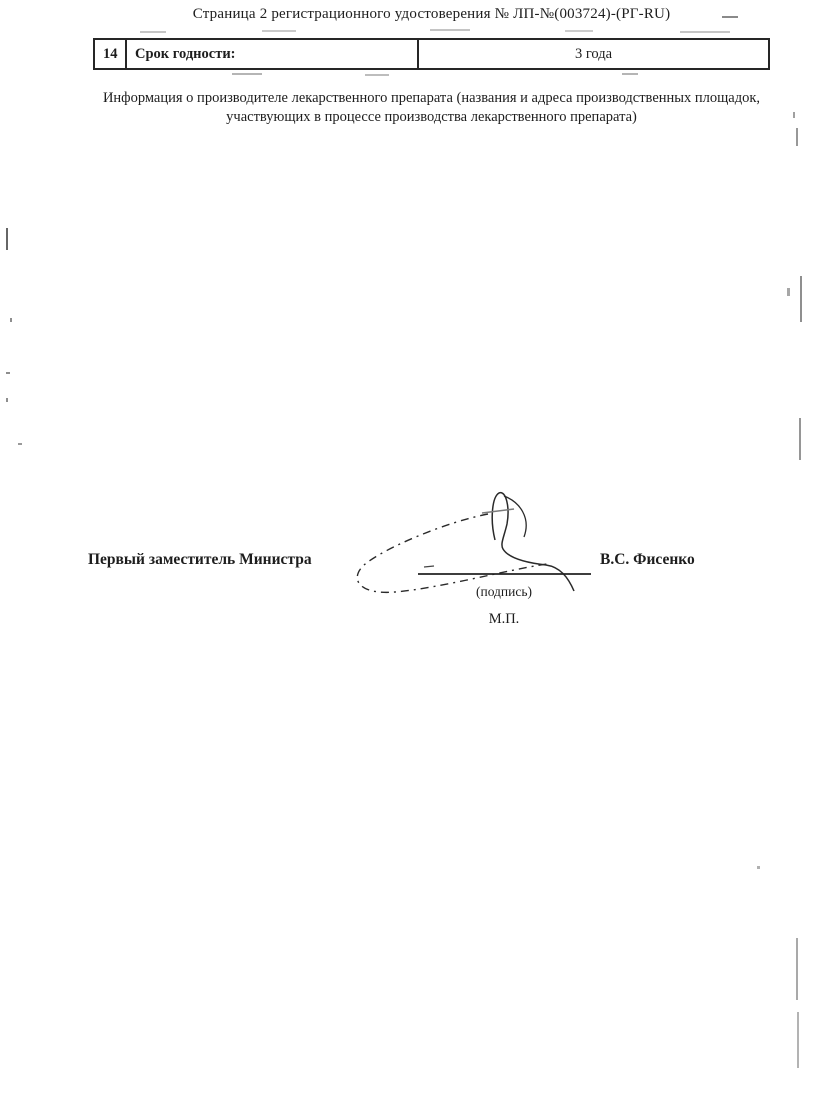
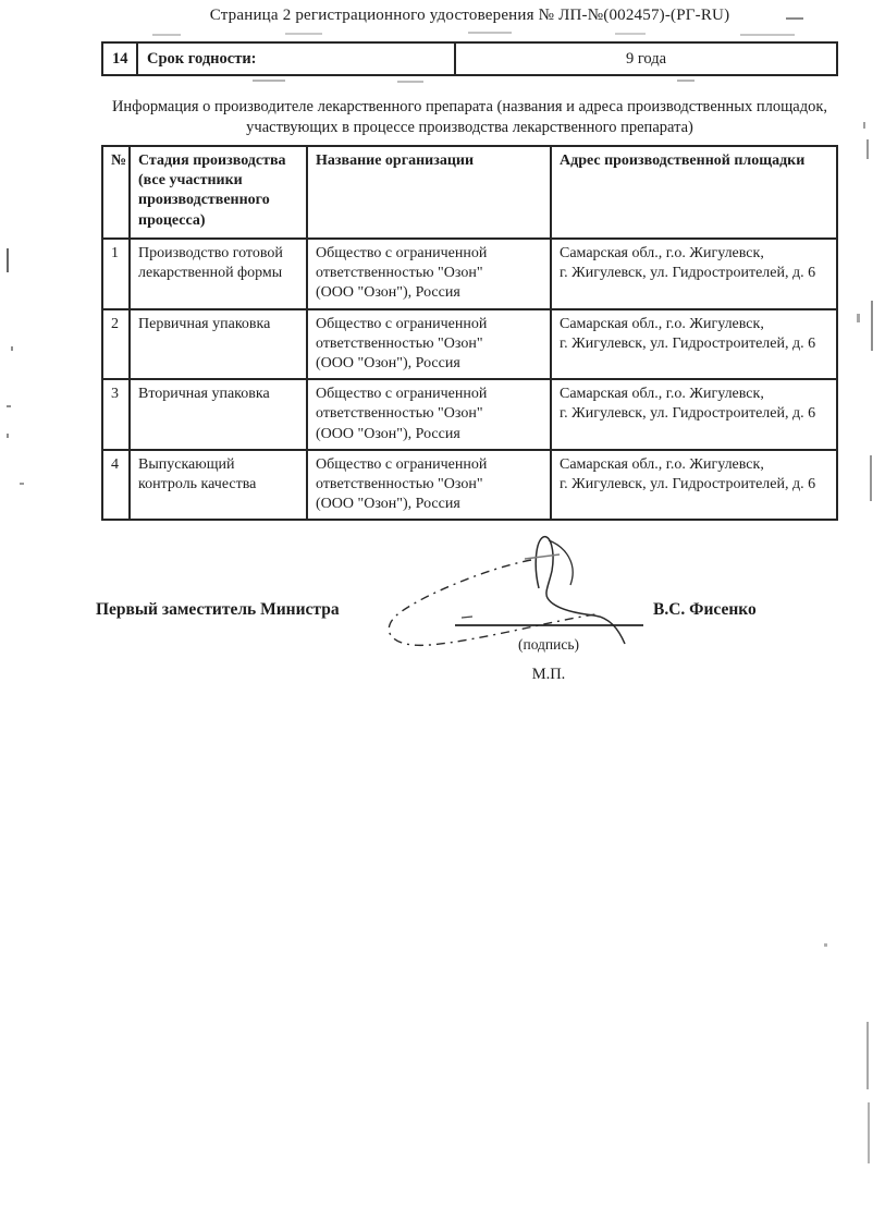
- Страница 2 регистрационного удостоверения № ЛП-№(003724)-(РГ-RU)
+ Страница 2 регистрационного удостоверения № ЛП-№(002457)-(РГ-RU)
- 14	Срок годности:	3 года
+ 14	Срок годности:	9 года
  Информация о производителе лекарственного препарата (названия и адреса производственных площадок,
  участвующих в процессе производства лекарственного препарата)
+ №	Стадия производства (все участники производственного процесса)	Название организации	Адрес производственной площадки
+ 1	Производство готовой лекарственной формы	Общество с ограниченной ответственностью "Озон" (ООО "Озон"), Россия	Самарская обл., г.о. Жигулевск, г. Жигулевск, ул. Гидростроителей, д. 6
+ 2	Первичная упаковка	Общество с ограниченной ответственностью "Озон" (ООО "Озон"), Россия	Самарская обл., г.о. Жигулевск, г. Жигулевск, ул. Гидростроителей, д. 6
+ 3	Вторичная упаковка	Общество с ограниченной ответственностью "Озон" (ООО "Озон"), Россия	Самарская обл., г.о. Жигулевск, г. Жигулевск, ул. Гидростроителей, д. 6
+ 4	Выпускающий контроль качества	Общество с ограниченной ответственностью "Озон" (ООО "Озон"), Россия	Самарская обл., г.о. Жигулевск, г. Жигулевск, ул. Гидростроителей, д. 6
  Первый заместитель Министра
  В.С. Фисенко
  (подпись)
  М.П.
